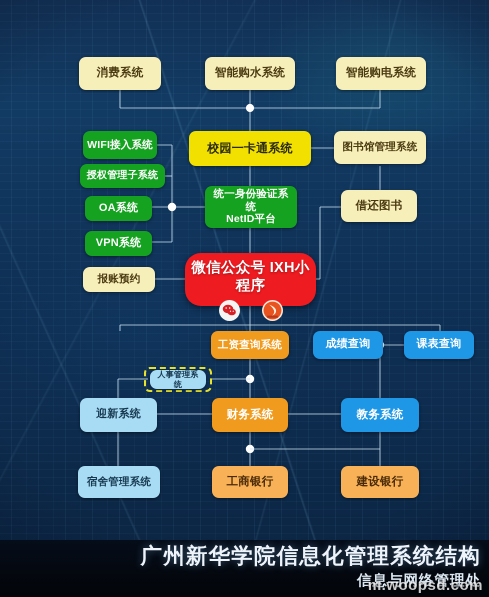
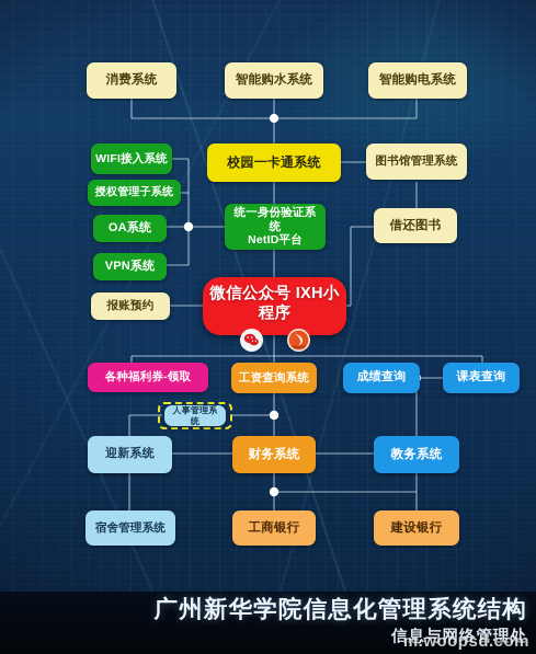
  消费系统
  智能购水系统
  智能购电系统
  WIFI接入系统
  校园一卡通系统
  图书馆管理系统
  授权管理子系统
  统一身份验证系统
  NetID平台
  借还图书
  OA系统
  VPN系统
  报账预约
  微信公众号 IXH小程序
+ 各种福利券-领取
  工资查询系统
  成绩查询
  课表查询
  人事管理系统
  迎新系统
  财务系统
  教务系统
  宿舍管理系统
  工商银行
  建设银行
  广州新华学院信息化管理系统结构
  信息与网络管理处
  m.woopsd.com
